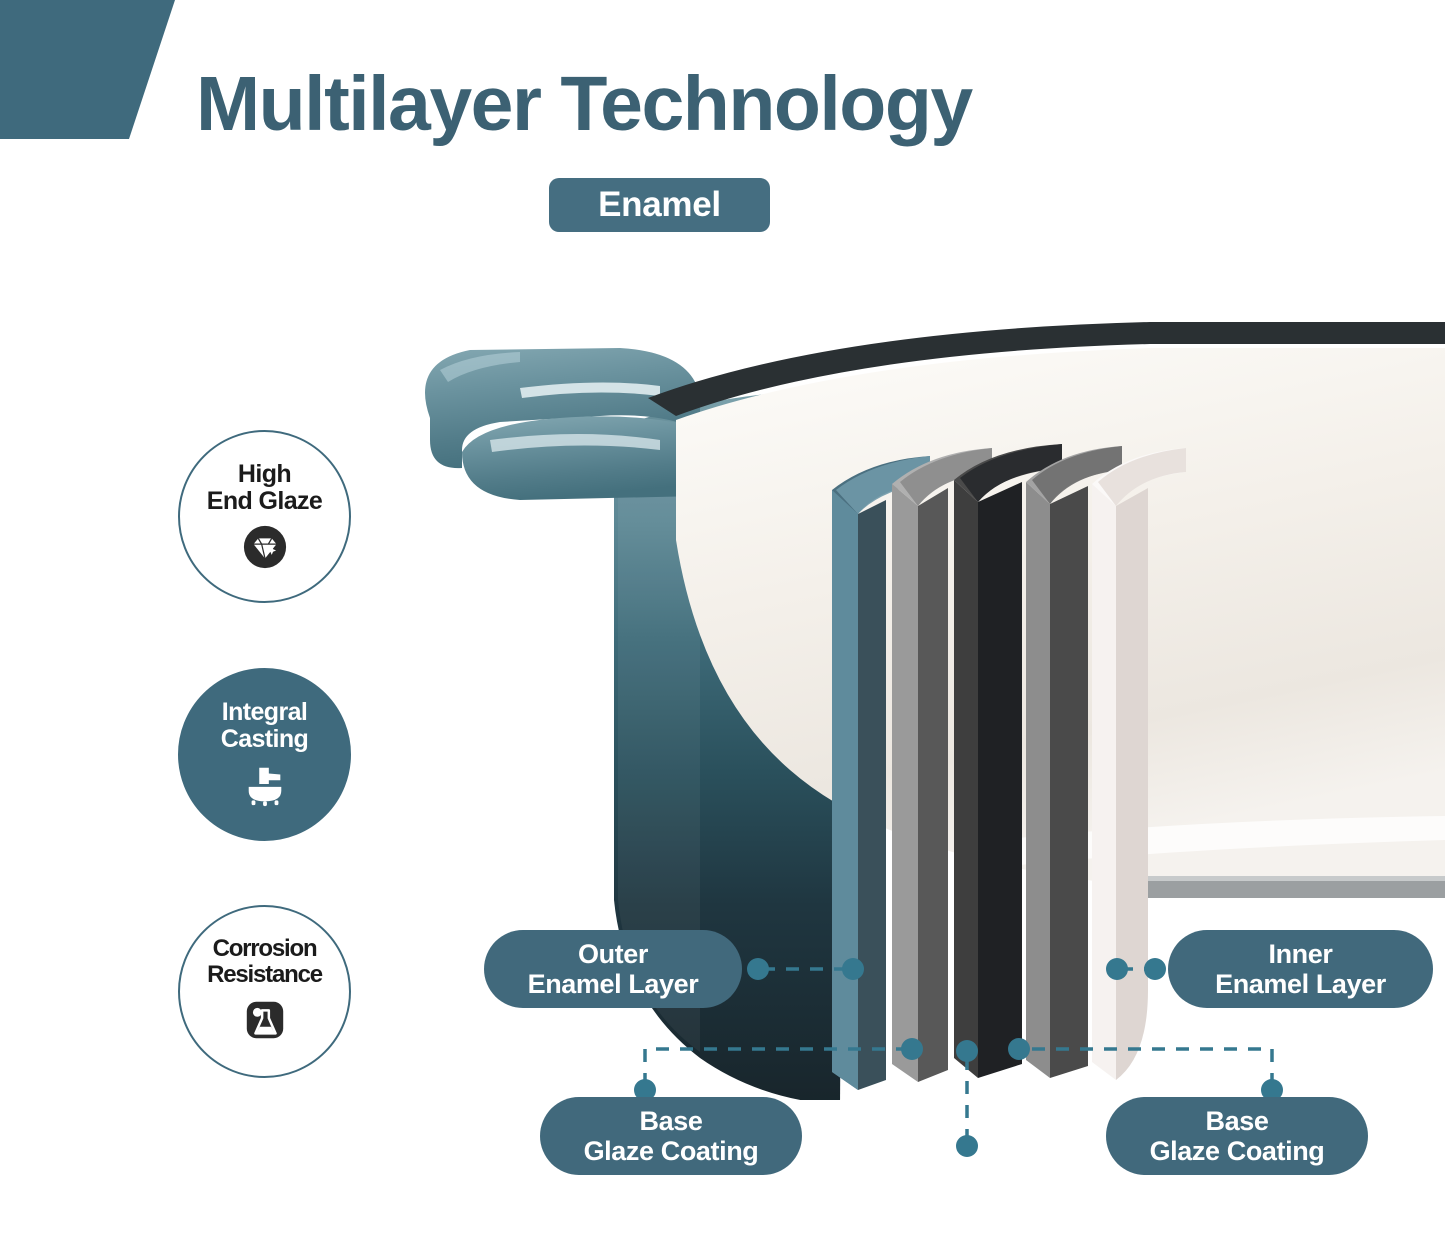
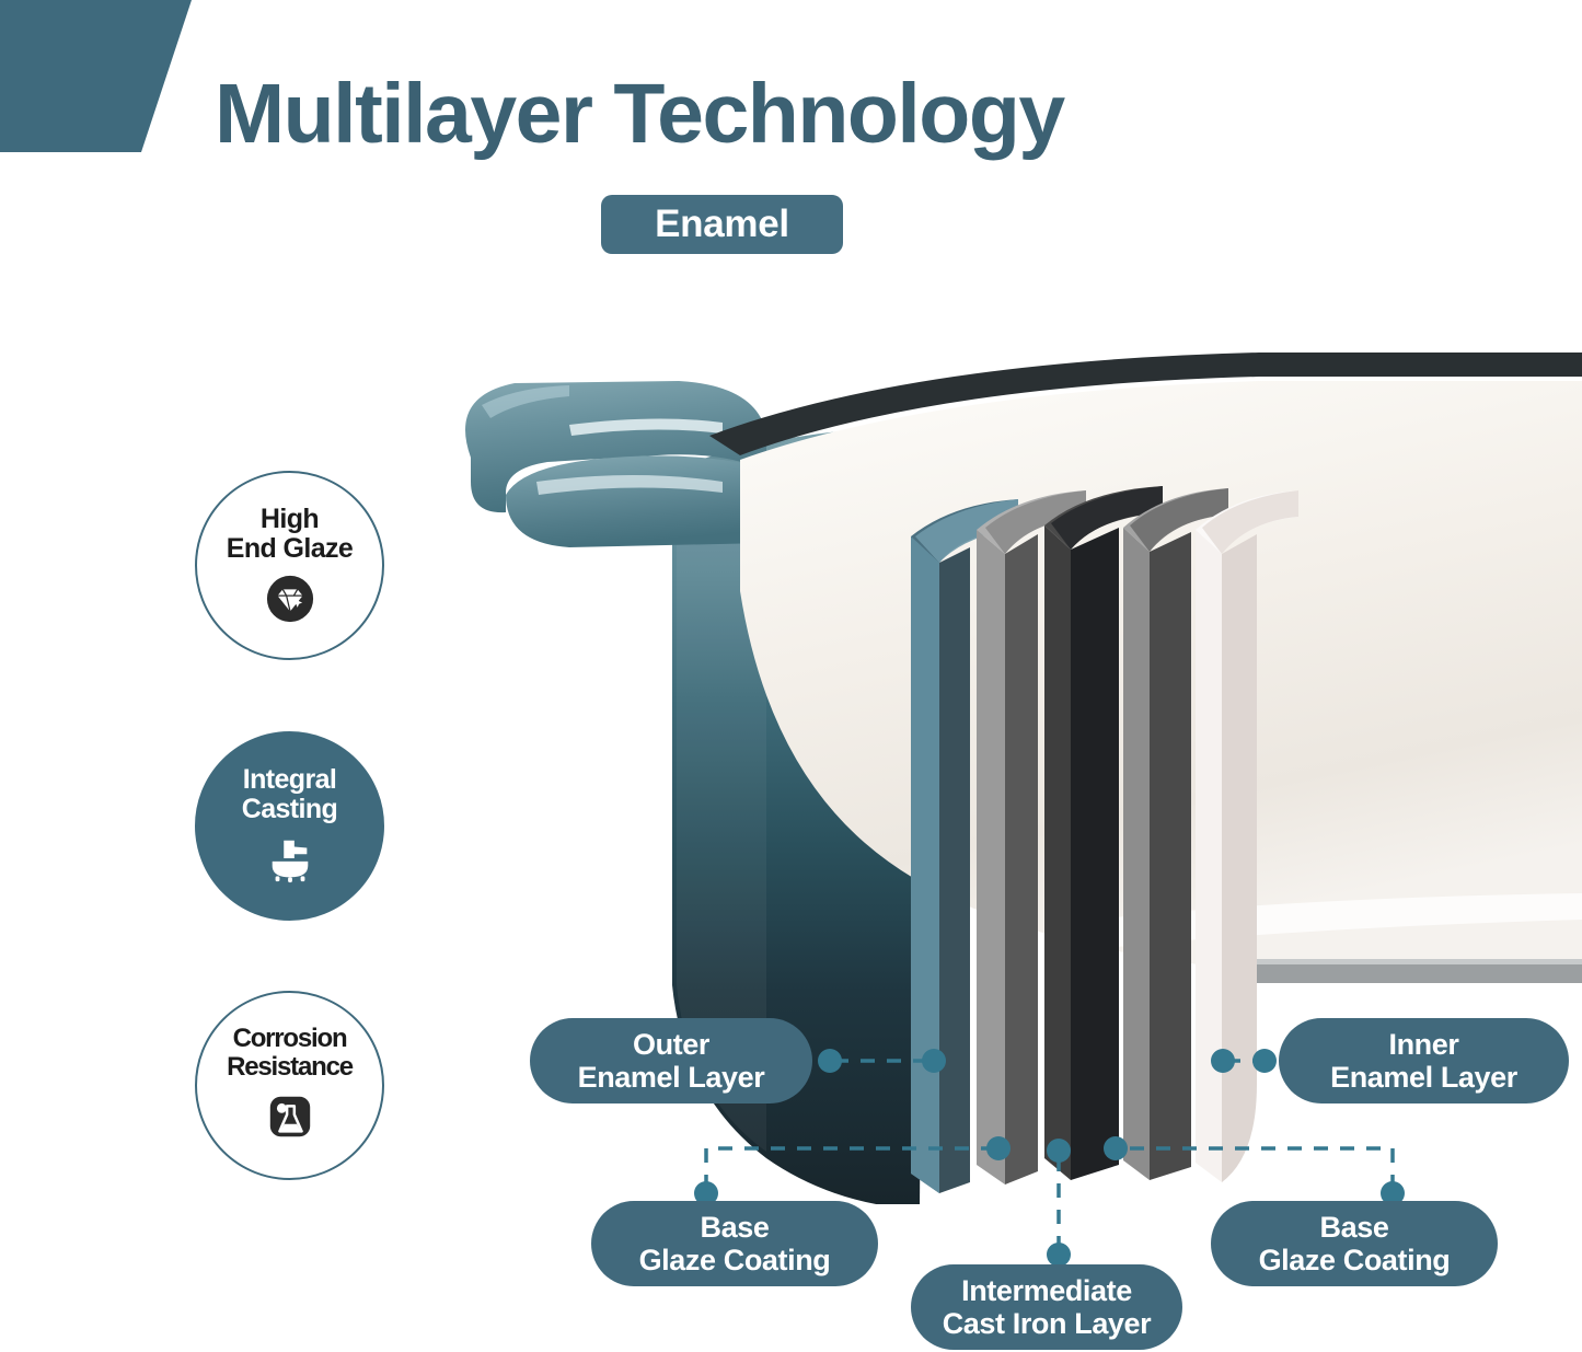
  Multilayer Technology
  Enamel
  High
  End Glaze
  Integral
  Casting
  Corrosion
  Resistance
  Outer
  Enamel Layer
  Inner
  Enamel Layer
  Base
  Glaze Coating
+ Intermediate
+ Cast Iron Layer
  Base
  Glaze Coating
